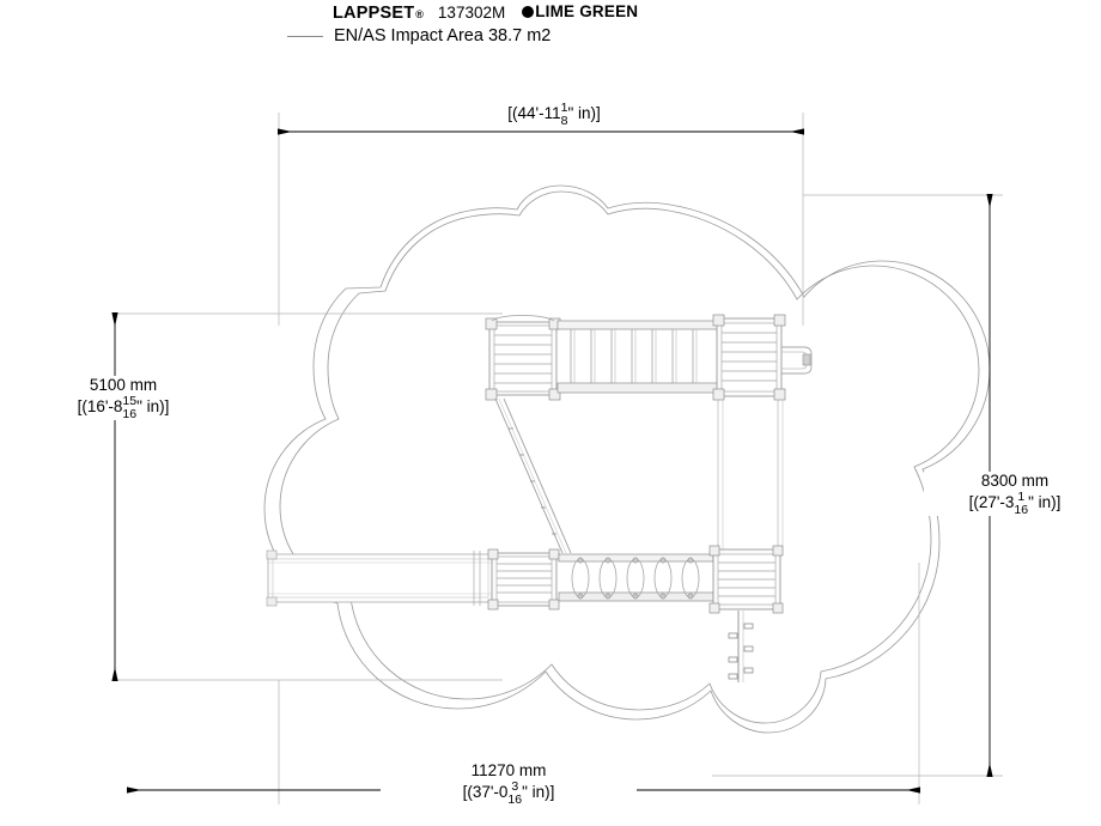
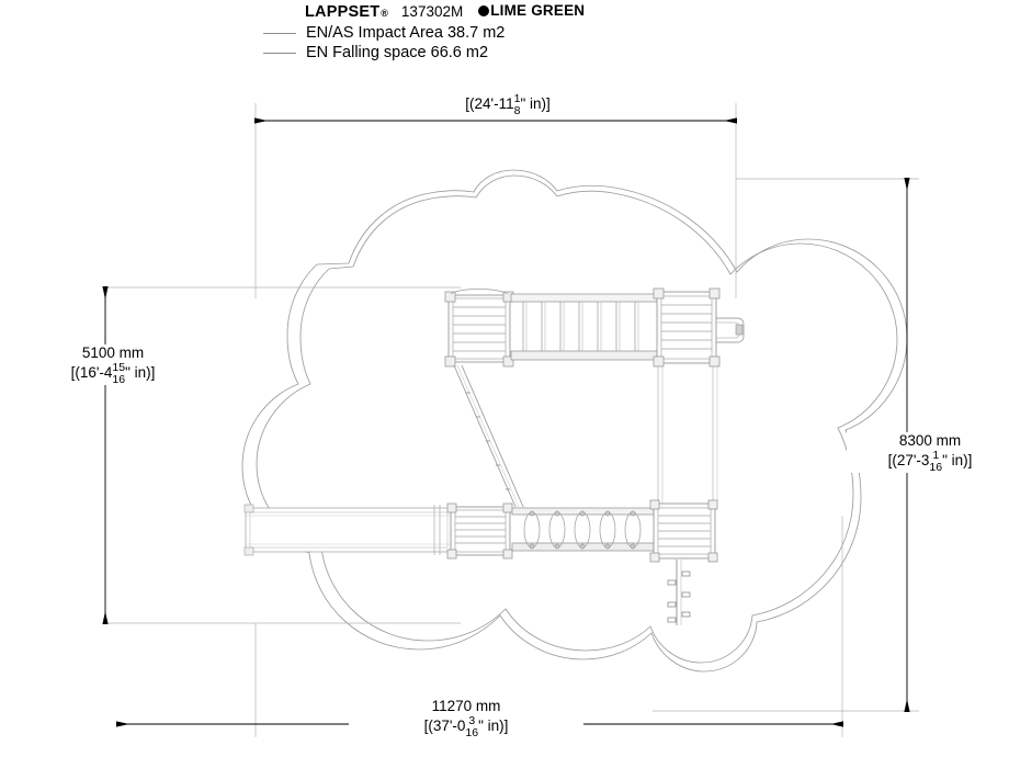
  LAPPSET
  ®
  137302M
  LIME GREEN
  EN/AS Impact Area 38.7 m2
+ EN Falling space 66.6 m2
- [(44'-11
+ [(24'-11
  1
  8
  " in)]
  5100 mm
- [(16'-8
+ [(16'-4
  15
  16
  " in)]
  8300 mm
  [(27'-3
  1
  16
  " in)]
  11270 mm
  [(37'-0
  3
  16
  " in)]
